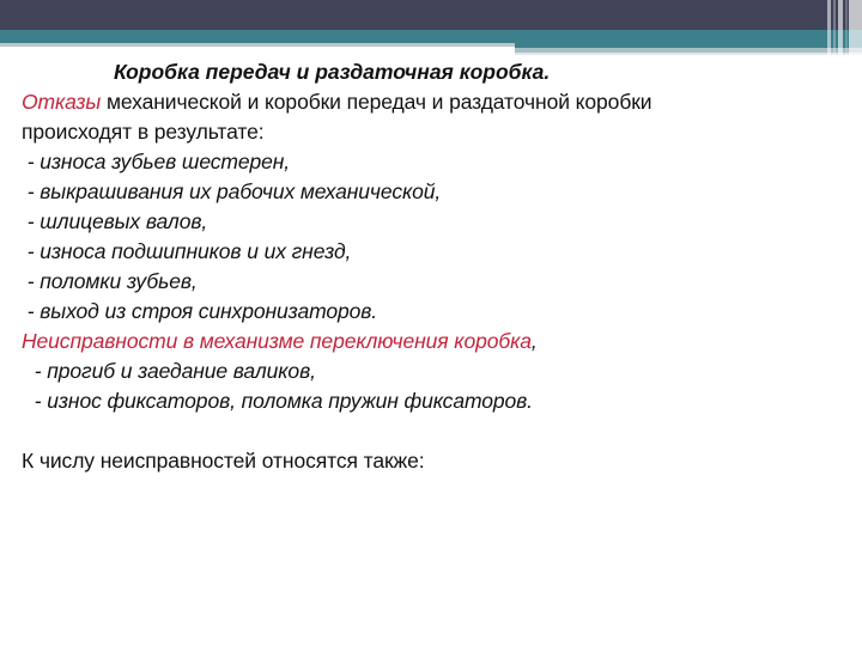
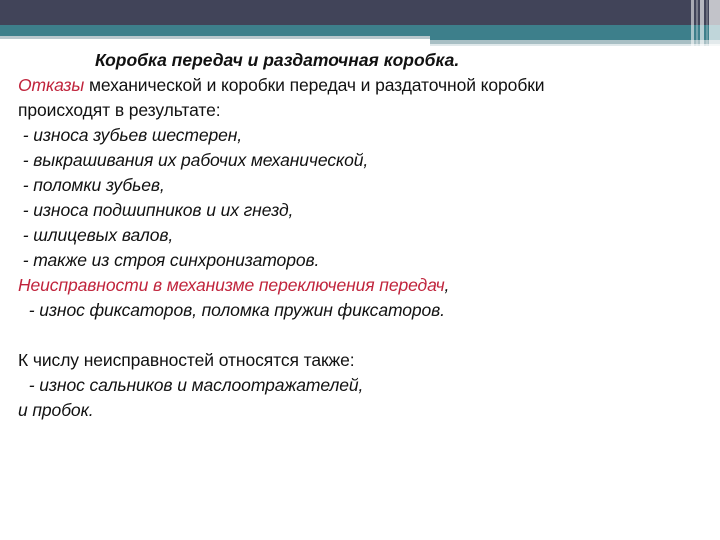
  Коробка передач и раздаточная коробка.
  Отказы механической и коробки передач и раздаточной коробки
  происходят в результате:
  - износа зубьев шестерен,
  - выкрашивания их рабочих механической,
- - шлицевых валов,
+ - поломки зубьев,
  - износа подшипников и их гнезд,
- - поломки зубьев,
+ - шлицевых валов,
- - выход из строя синхронизаторов.
+ - также из строя синхронизаторов.
- Неисправности в механизме переключения коробка,
+ Неисправности в механизме переключения передач,
- - прогиб и заедание валиков,
  - износ фиксаторов, поломка пружин фиксаторов.
  К числу неисправностей относятся также:
+ - износ сальников и маслоотражателей,
+ и пробок.
